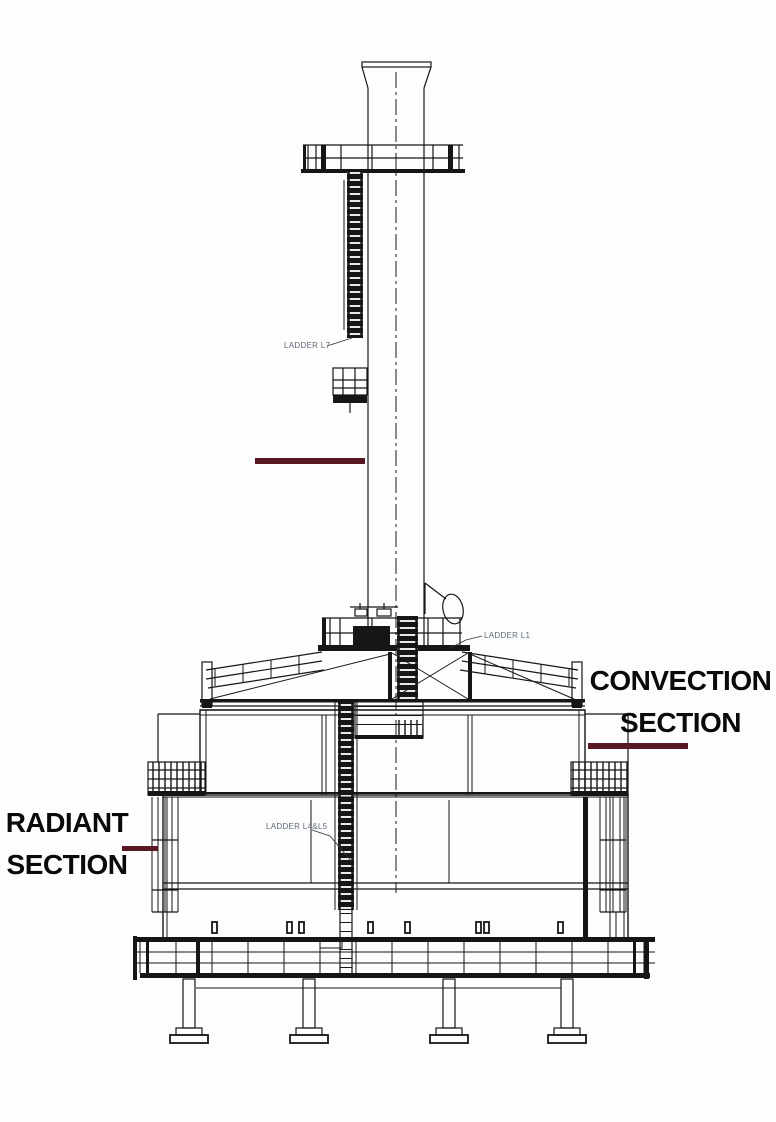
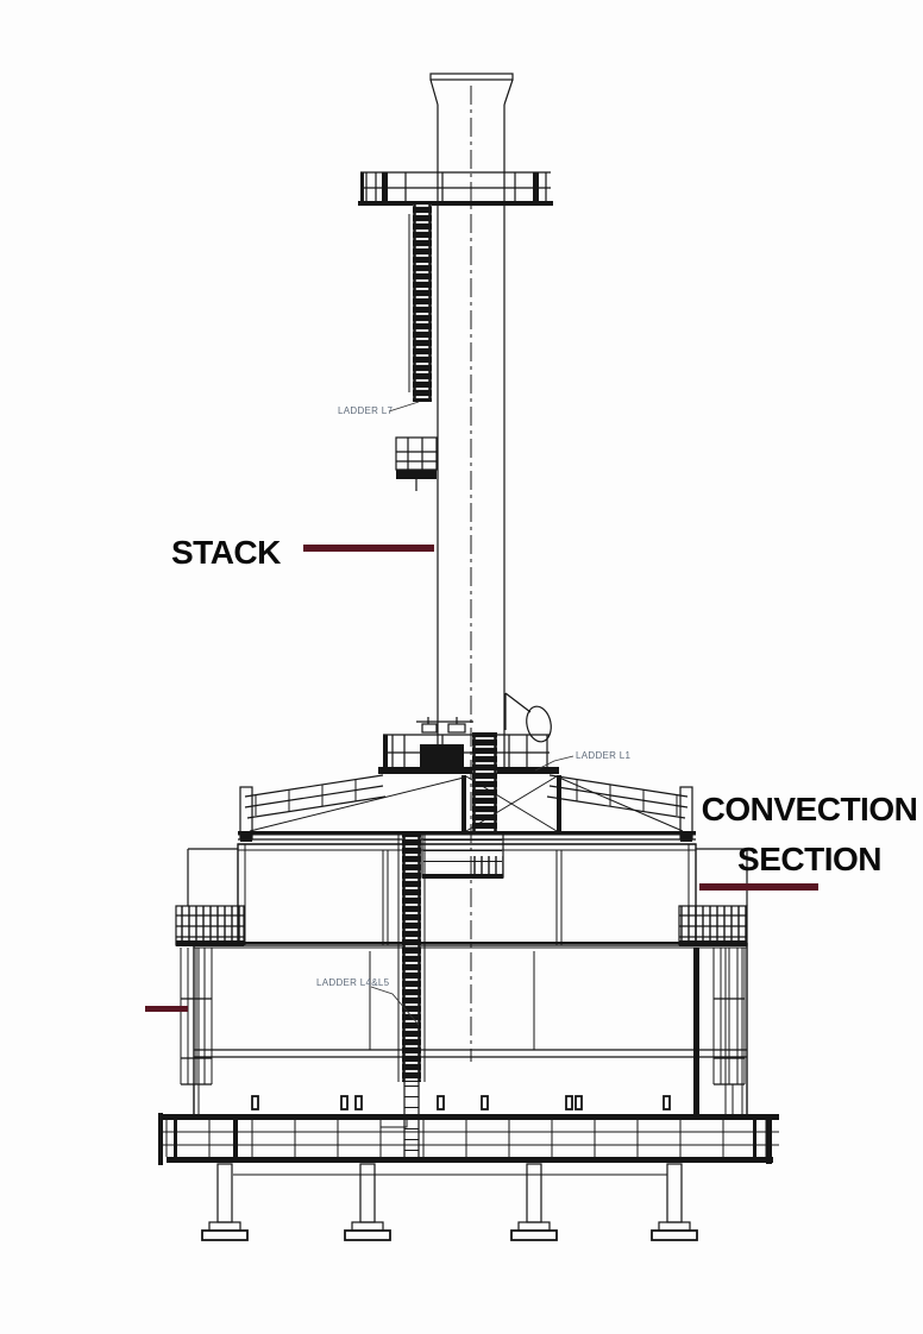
+ STACK
  CONVECTION SECTION
- RADIANT SECTION
  LADDER L7
  LADDER L1
  LADDER L4&L5
